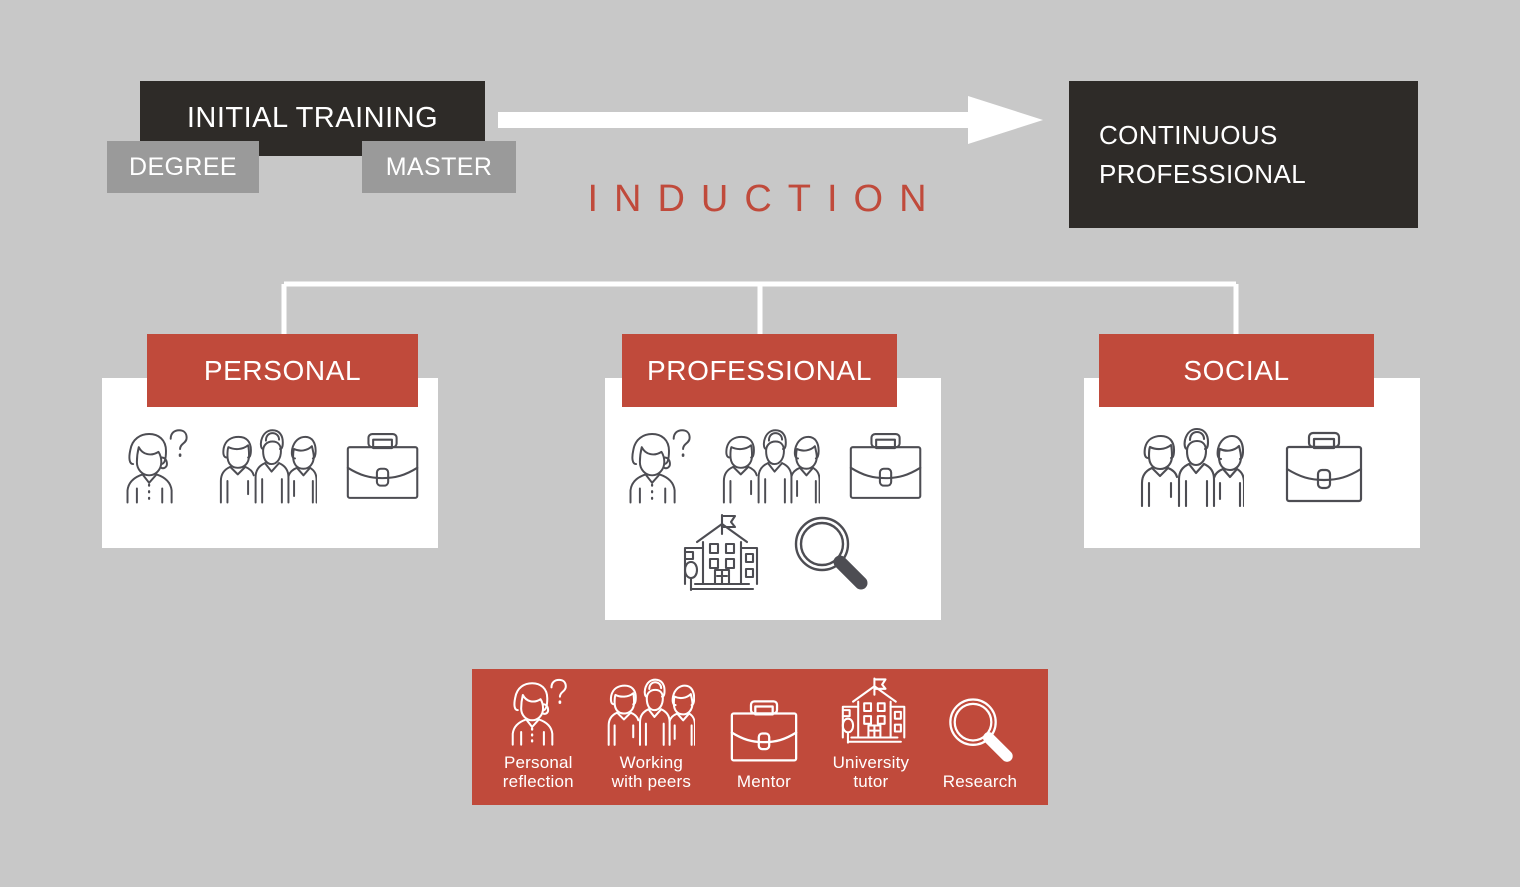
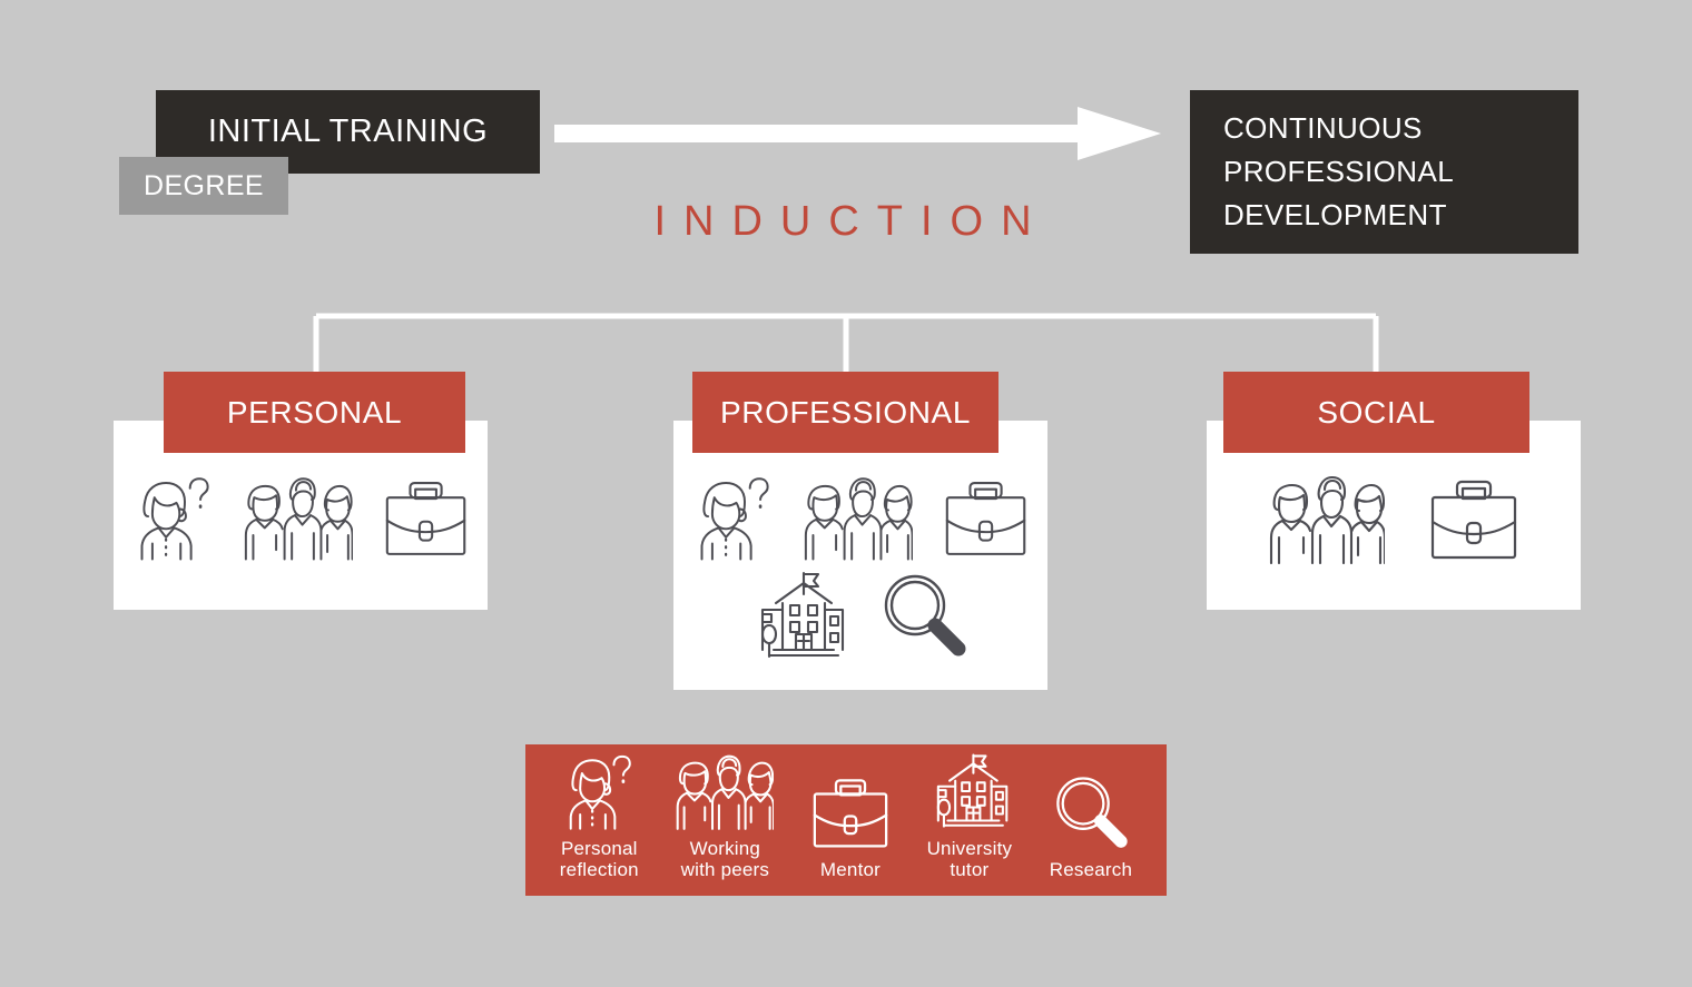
  INITIAL TRAINING
  DEGREE
- MASTER
  CONTINUOUS
  PROFESSIONAL
+ DEVELOPMENT
  INDUCTION
  PERSONAL
  PROFESSIONAL
  SOCIAL
  Personal
  reflection
  Working
  with peers
  Mentor
  University
  tutor
  Research
